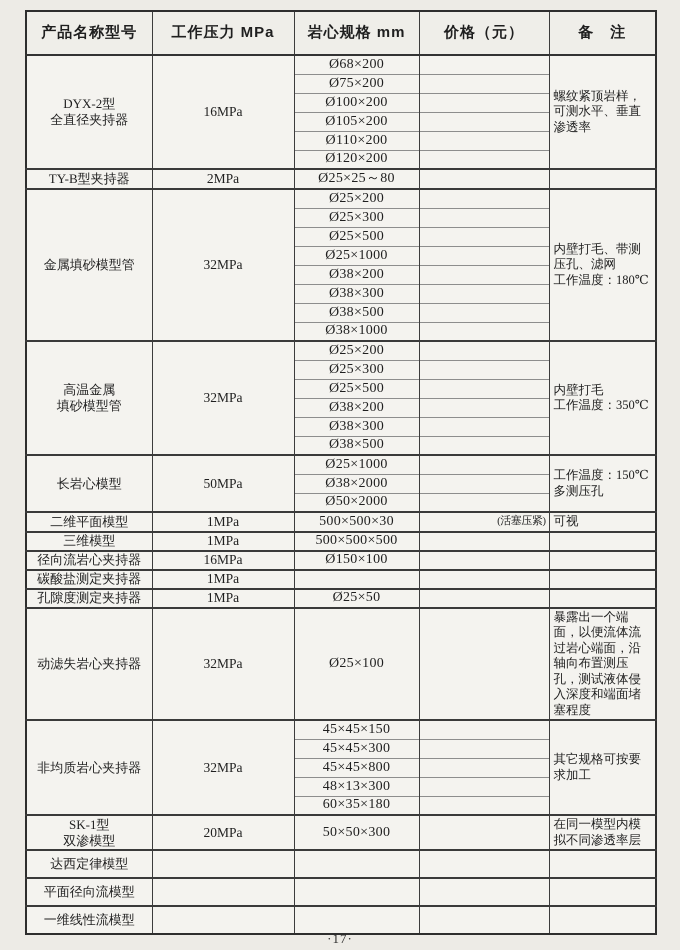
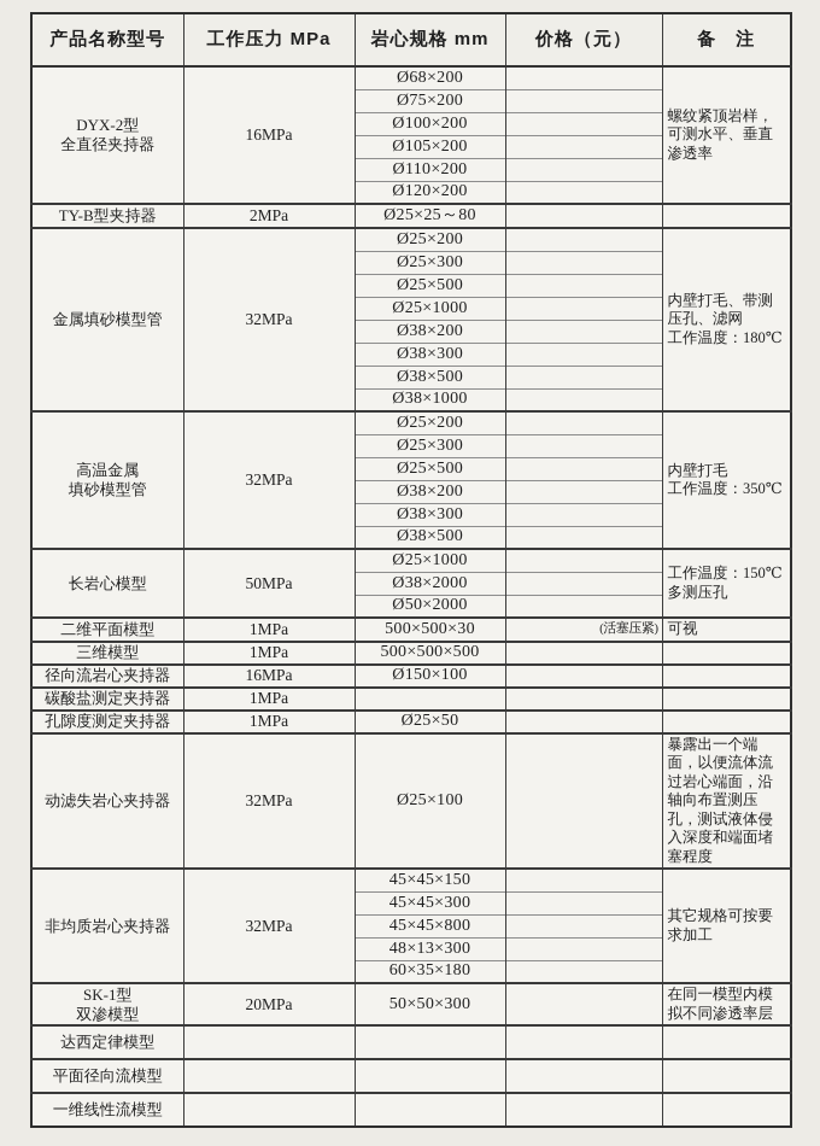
  产品名称型号	工作压力 MPa	岩心规格 mm	价格（元）	备 注
  DYX-2型 全直径夹持器	16MPa	Ø68×200		螺纹紧顶岩样，可测水平、垂直渗透率
  Ø75×200
  Ø100×200
  Ø105×200
  Ø110×200
  Ø120×200
  TY-B型夹持器	2MPa	Ø25×25～80
  金属填砂模型管	32MPa	Ø25×200		内壁打毛、带测压孔、滤网 工作温度：180℃
  Ø25×300
  Ø25×500
  Ø25×1000
  Ø38×200
  Ø38×300
  Ø38×500
  Ø38×1000
  高温金属 填砂模型管	32MPa	Ø25×200		内壁打毛 工作温度：350℃
  Ø25×300
  Ø25×500
  Ø38×200
  Ø38×300
  Ø38×500
  长岩心模型	50MPa	Ø25×1000		工作温度：150℃ 多测压孔
  Ø38×2000
  Ø50×2000
  二维平面模型	1MPa	500×500×30	(活塞压紧)	可视
  三维模型	1MPa	500×500×500
  径向流岩心夹持器	16MPa	Ø150×100
  碳酸盐测定夹持器	1MPa
  孔隙度测定夹持器	1MPa	Ø25×50
  动滤失岩心夹持器	32MPa	Ø25×100		暴露出一个端面，以便流体流过岩心端面，沿轴向布置测压孔，测试液体侵入深度和端面堵塞程度
  非均质岩心夹持器	32MPa	45×45×150		其它规格可按要求加工
  45×45×300
  45×45×800
  48×13×300
  60×35×180
  SK-1型 双渗模型	20MPa	50×50×300		在同一模型内模拟不同渗透率层
  达西定律模型
  平面径向流模型
  一维线性流模型
- ·17·
